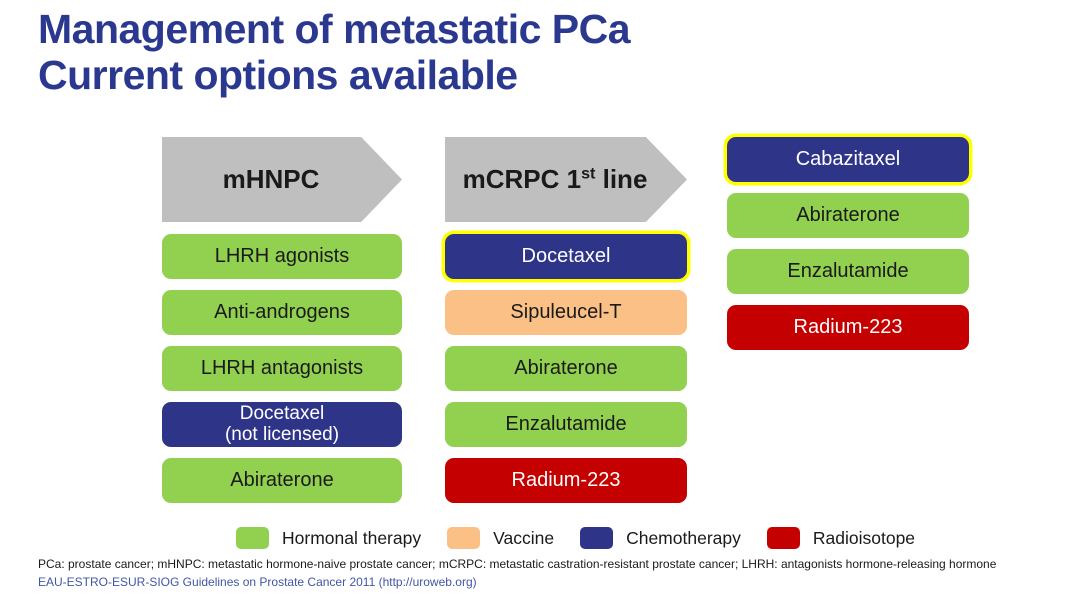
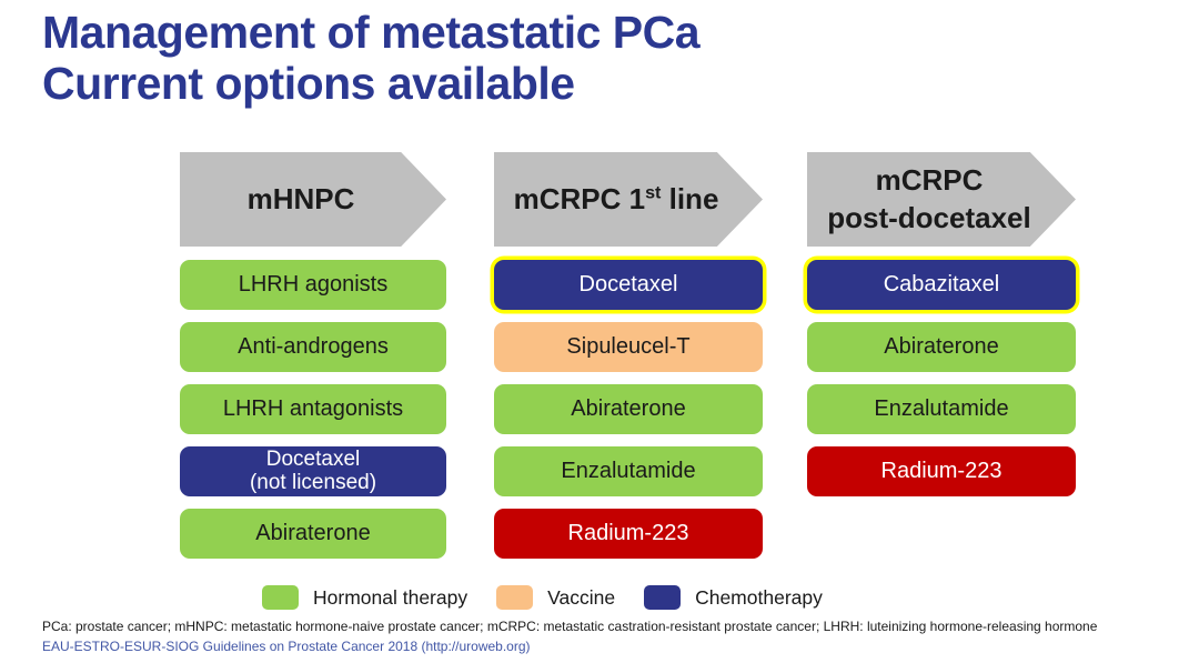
  Management of metastatic PCa
  Current options available
  mHNPC
  LHRH agonists
  Anti-androgens
  LHRH antagonists
  Docetaxel
  (not licensed)
  Abiraterone
  mCRPC 1st line
  Docetaxel
  Sipuleucel-T
  Abiraterone
  Enzalutamide
  Radium-223
+ mCRPC
+ post-docetaxel
  Cabazitaxel
  Abiraterone
  Enzalutamide
  Radium-223
  Hormonal therapy
  Vaccine
  Chemotherapy
- Radioisotope
- PCa: prostate cancer; mHNPC: metastatic hormone-naive prostate cancer; mCRPC: metastatic castration-resistant prostate cancer; LHRH: antagonists hormone-releasing hormone
+ PCa: prostate cancer; mHNPC: metastatic hormone-naive prostate cancer; mCRPC: metastatic castration-resistant prostate cancer; LHRH: luteinizing hormone-releasing hormone
- EAU-ESTRO-ESUR-SIOG Guidelines on Prostate Cancer 2011 (http://uroweb.org)
+ EAU-ESTRO-ESUR-SIOG Guidelines on Prostate Cancer 2018 (http://uroweb.org)
